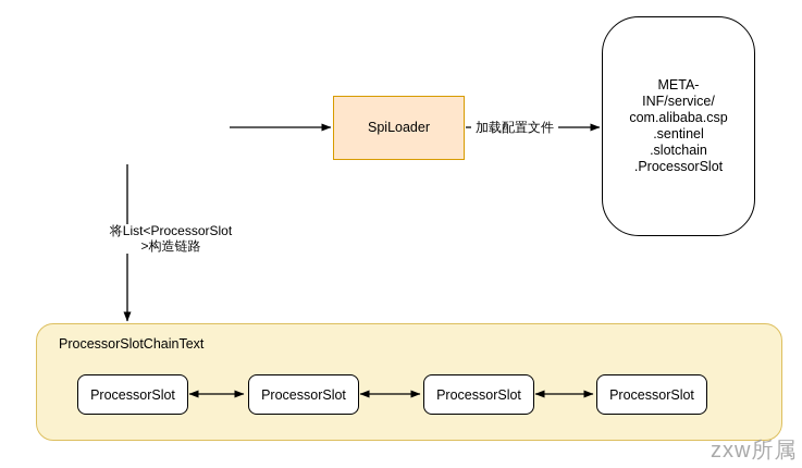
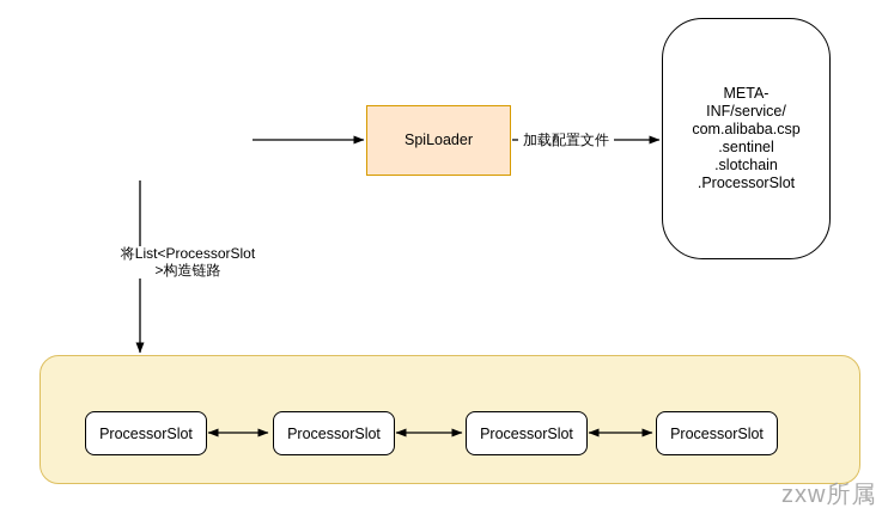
  SpiLoader
  META-
  INF/service/
  com.alibaba.csp
  .sentinel
  .slotchain
  .ProcessorSlot
- ProcessorSlotChainText
  ProcessorSlot
  ProcessorSlot
  ProcessorSlot
  ProcessorSlot
  加载配置文件
  将List<ProcessorSlot
  >构造链路
  zxw所属
